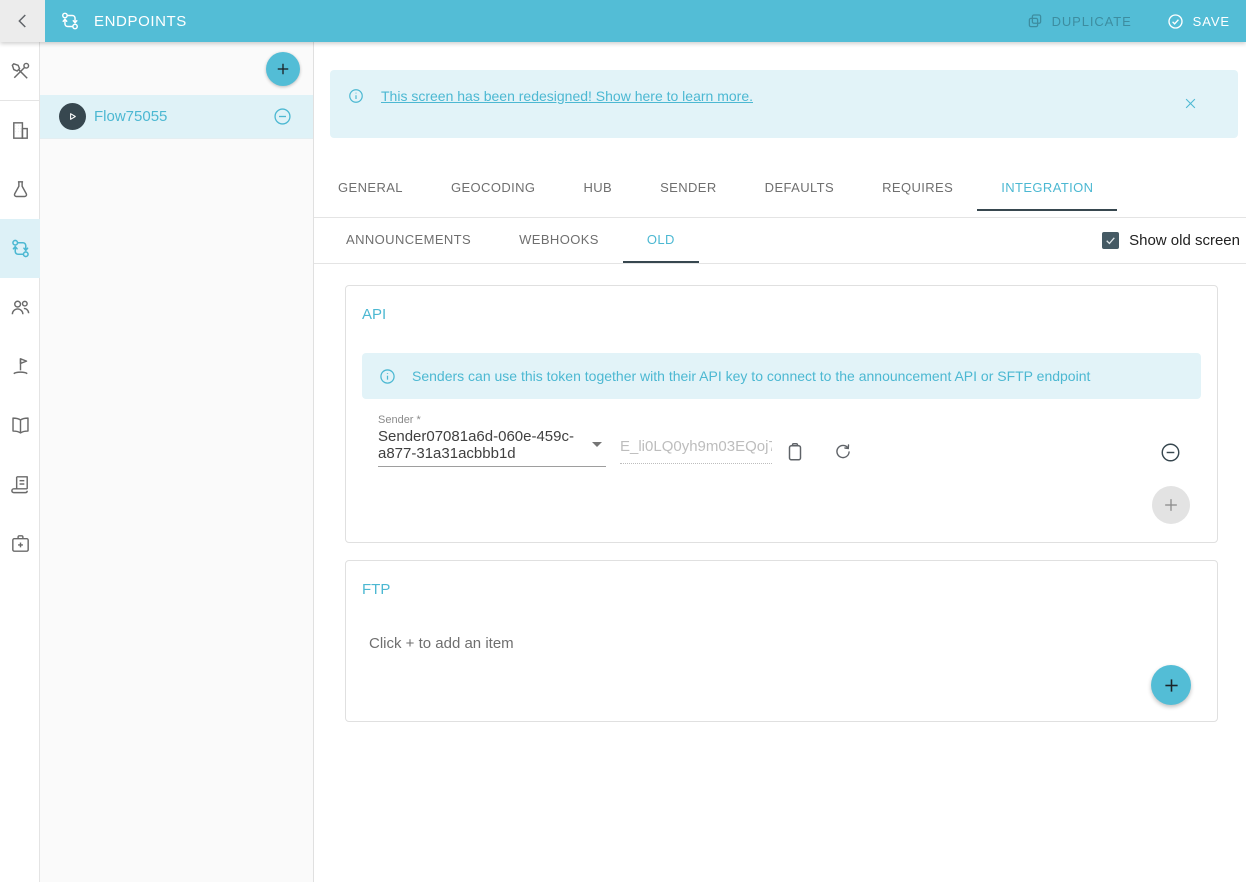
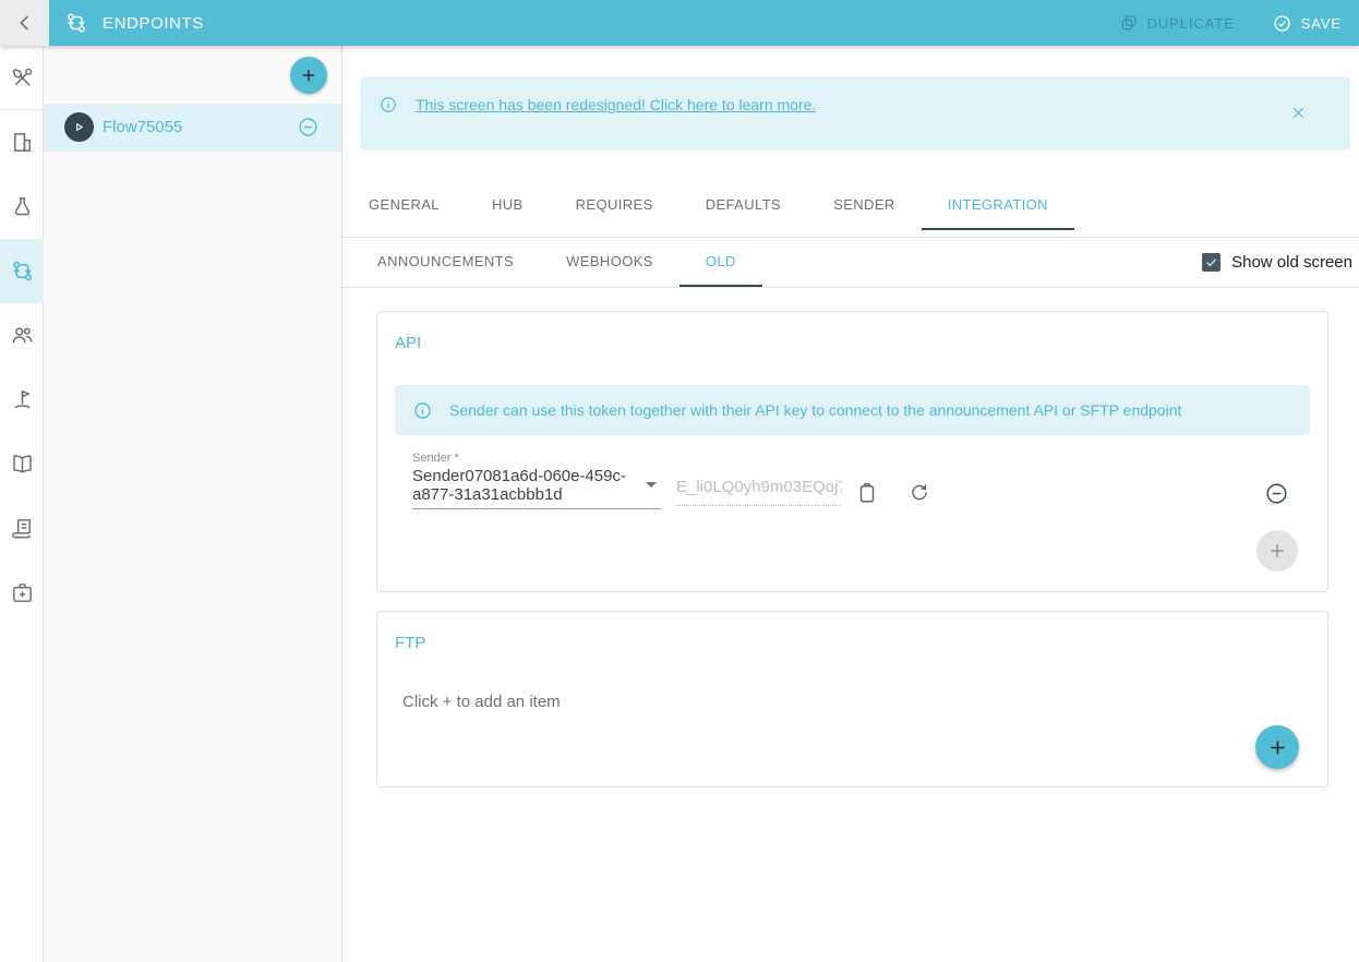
  ENDPOINTS
  DUPLICATE
  SAVE
  Flow75055
- This screen has been redesigned! Show here to learn more.
+ This screen has been redesigned! Click here to learn more.
  GENERAL
- GEOCODING
  HUB
- SENDER
+ REQUIRES
  DEFAULTS
- REQUIRES
+ SENDER
  INTEGRATION
  ANNOUNCEMENTS
  WEBHOOKS
  OLD
  Show old screen
  API
- Senders can use this token together with their API key to connect to the announcement API or SFTP endpoint
+ Sender can use this token together with their API key to connect to the announcement API or SFTP endpoint
  Sender *
  Sender07081a6d-060e-459c-a877-31a31acbbb1d
  E_li0LQ0yh9m03EQoj
  FTP
  Click + to add an item
